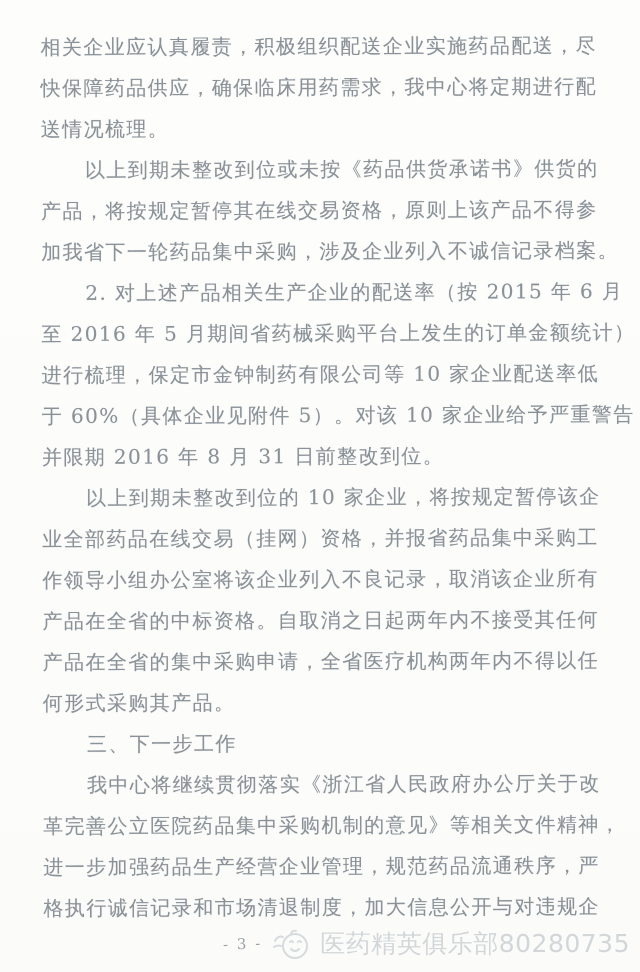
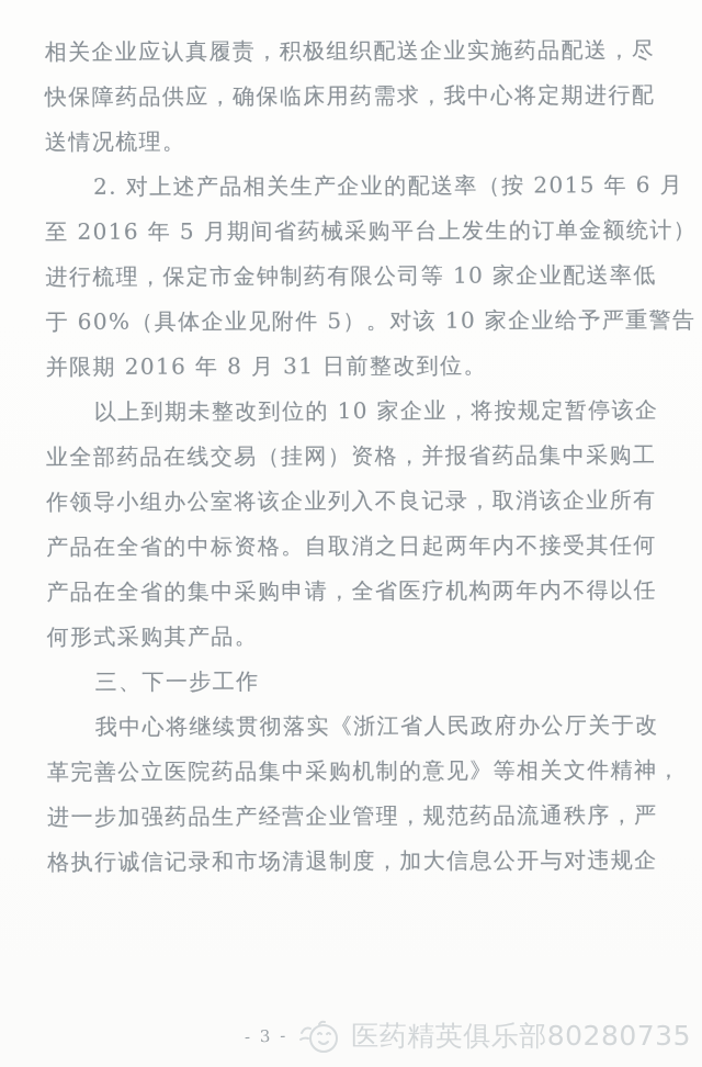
  相关企业应认真履责，积极组织配送企业实施药品配送，尽
  快保障药品供应，确保临床用药需求，我中心将定期进行配
  送情况梳理。
- 以上到期未整改到位或未按《药品供货承诺书》供货的
- 产品，将按规定暂停其在线交易资格，原则上该产品不得参
- 加我省下一轮药品集中采购，涉及企业列入不诚信记录档案。
  2. 对上述产品相关生产企业的配送率（按 2015 年 6 月
  至 2016 年 5 月期间省药械采购平台上发生的订单金额统计）
  进行梳理，保定市金钟制药有限公司等 10 家企业配送率低
  于 60%（具体企业见附件 5）。对该 10 家企业给予严重警告
  并限期 2016 年 8 月 31 日前整改到位。
  以上到期未整改到位的 10 家企业，将按规定暂停该企
  业全部药品在线交易（挂网）资格，并报省药品集中采购工
  作领导小组办公室将该企业列入不良记录，取消该企业所有
  产品在全省的中标资格。自取消之日起两年内不接受其任何
  产品在全省的集中采购申请，全省医疗机构两年内不得以任
  何形式采购其产品。
  三、下一步工作
  我中心将继续贯彻落实《浙江省人民政府办公厅关于改
  革完善公立医院药品集中采购机制的意见》等相关文件精神，
  进一步加强药品生产经营企业管理，规范药品流通秩序，严
  格执行诚信记录和市场清退制度，加大信息公开与对违规企
  医药精英俱乐部80280735
